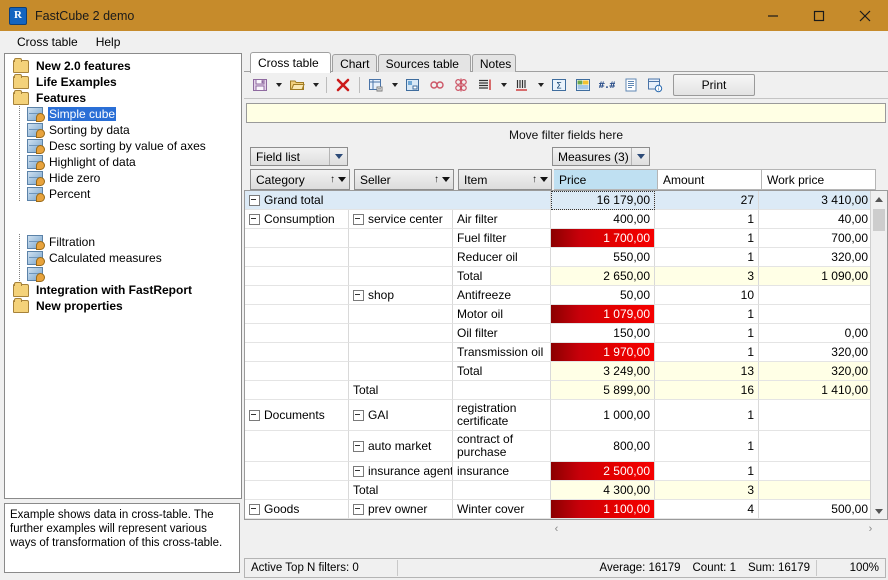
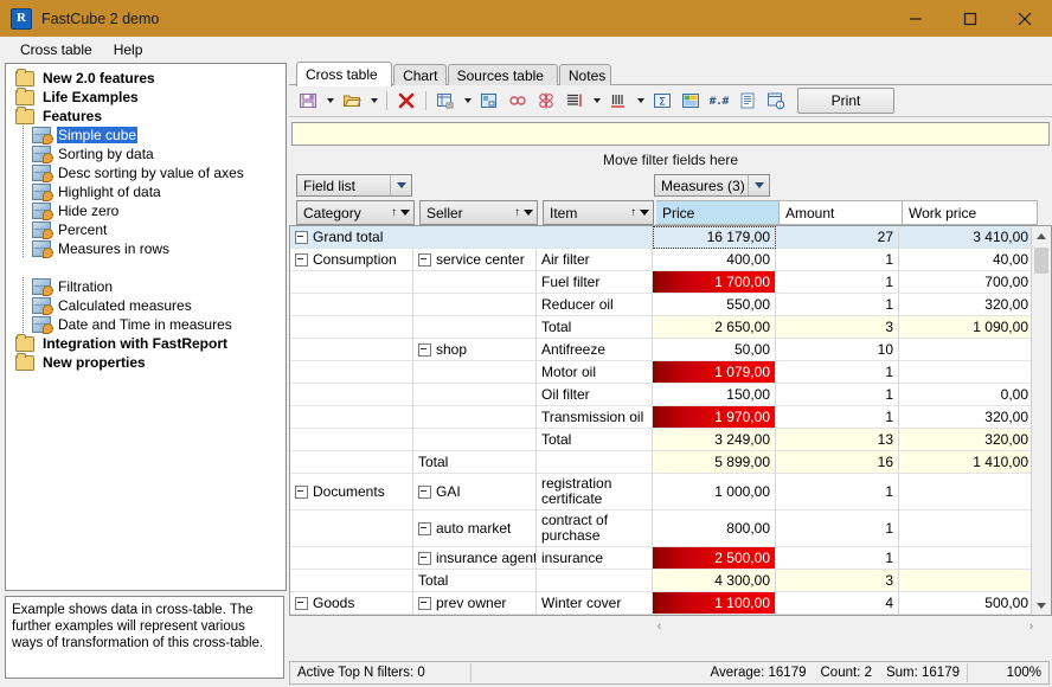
  R
  FastCube 2 demo
  Cross table
  Help
  New 2.0 features
  Life Examples
  Features
  Simple cube
  Sorting by data
  Desc sorting by value of axes
  Highlight of data
  Hide zero
  Percent
+ Measures in rows
  Filtration
  Calculated measures
+ Date and Time in measures
  Integration with FastReport
  New properties
  Example shows data in cross-table. The further examples will represent various ways of transformation of this cross-table.
  Cross table
  Chart
  Sources table
  Notes
  Σ
  #.#
  Print
  Move filter fields here
  Field list
  Measures (3)
  Category
  ↑
  Seller
  ↑
  Item
  ↑
  Price
  Amount
  Work price
  Grand total
  16 179,00
  27
  3 410,00
  Consumption
  service center
  Air filter
  400,00
  1
  40,00
  Fuel filter
  1 700,00
  1
  700,00
  Reducer oil
  550,00
  1
  320,00
  Total
  2 650,00
  3
  1 090,00
  shop
  Antifreeze
  50,00
  10
  Motor oil
  1 079,00
  1
  Oil filter
  150,00
  1
  0,00
  Transmission oil
  1 970,00
  1
  320,00
  Total
  3 249,00
  13
  320,00
  Total
  5 899,00
  16
  1 410,00
  Documents
  GAI
  registration certificate
  1 000,00
  1
  auto market
  contract of purchase
  800,00
  1
  insurance agent
  insurance
  2 500,00
  1
  Total
  4 300,00
  3
  Goods
  prev owner
  Winter cover
  1 100,00
  4
  500,00
  ‹
  ›
  Active Top N filters: 0
  Average: 16179
- Count: 1
+ Count: 2
  Sum: 16179
  100%
